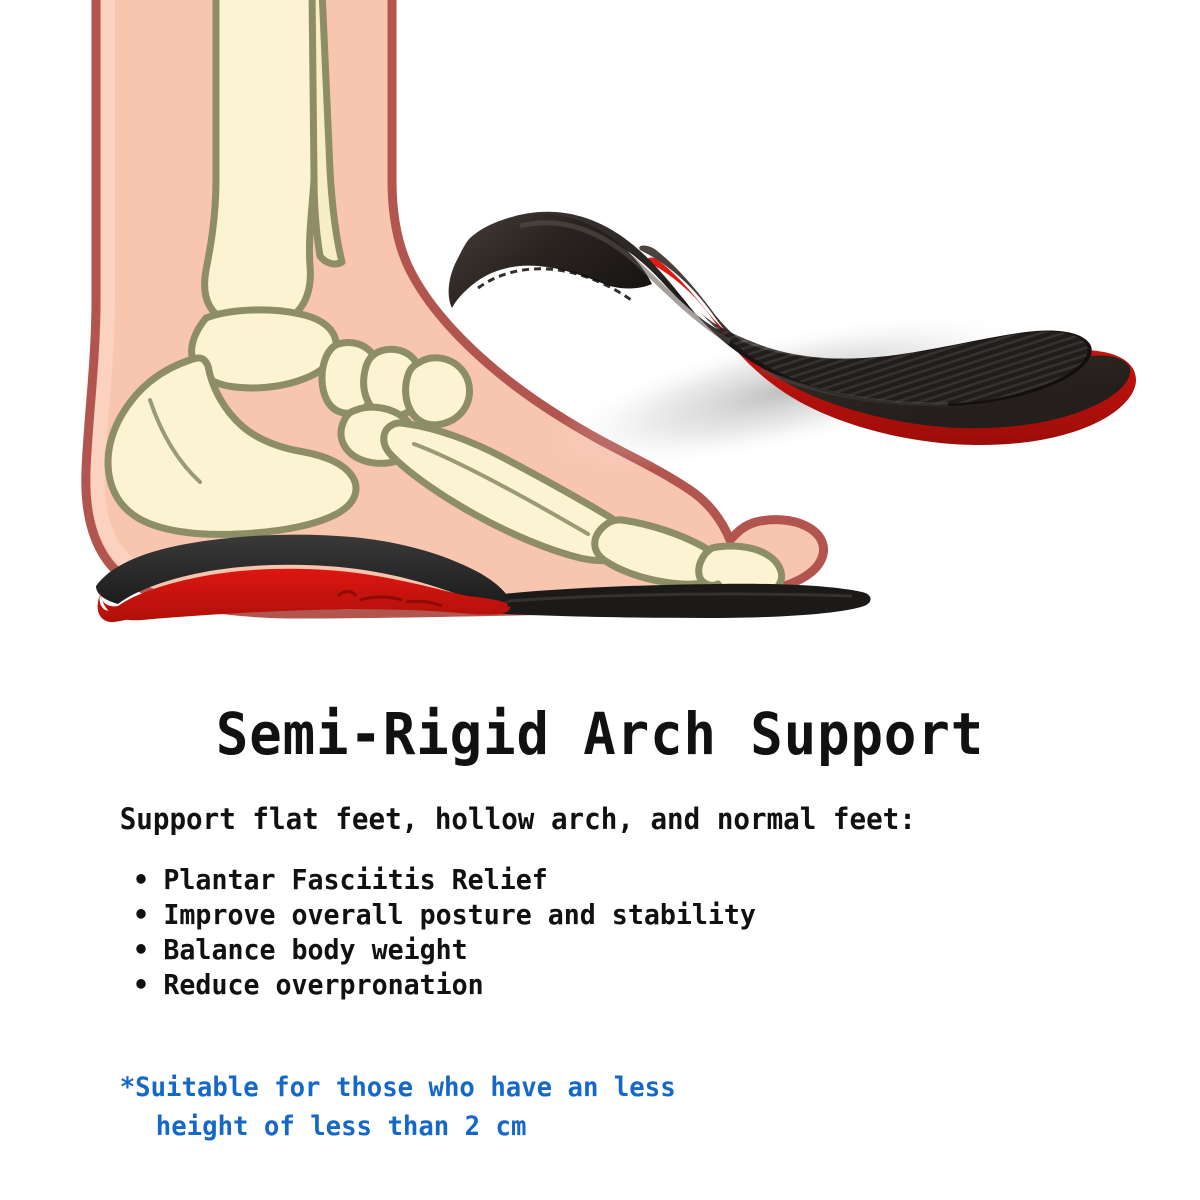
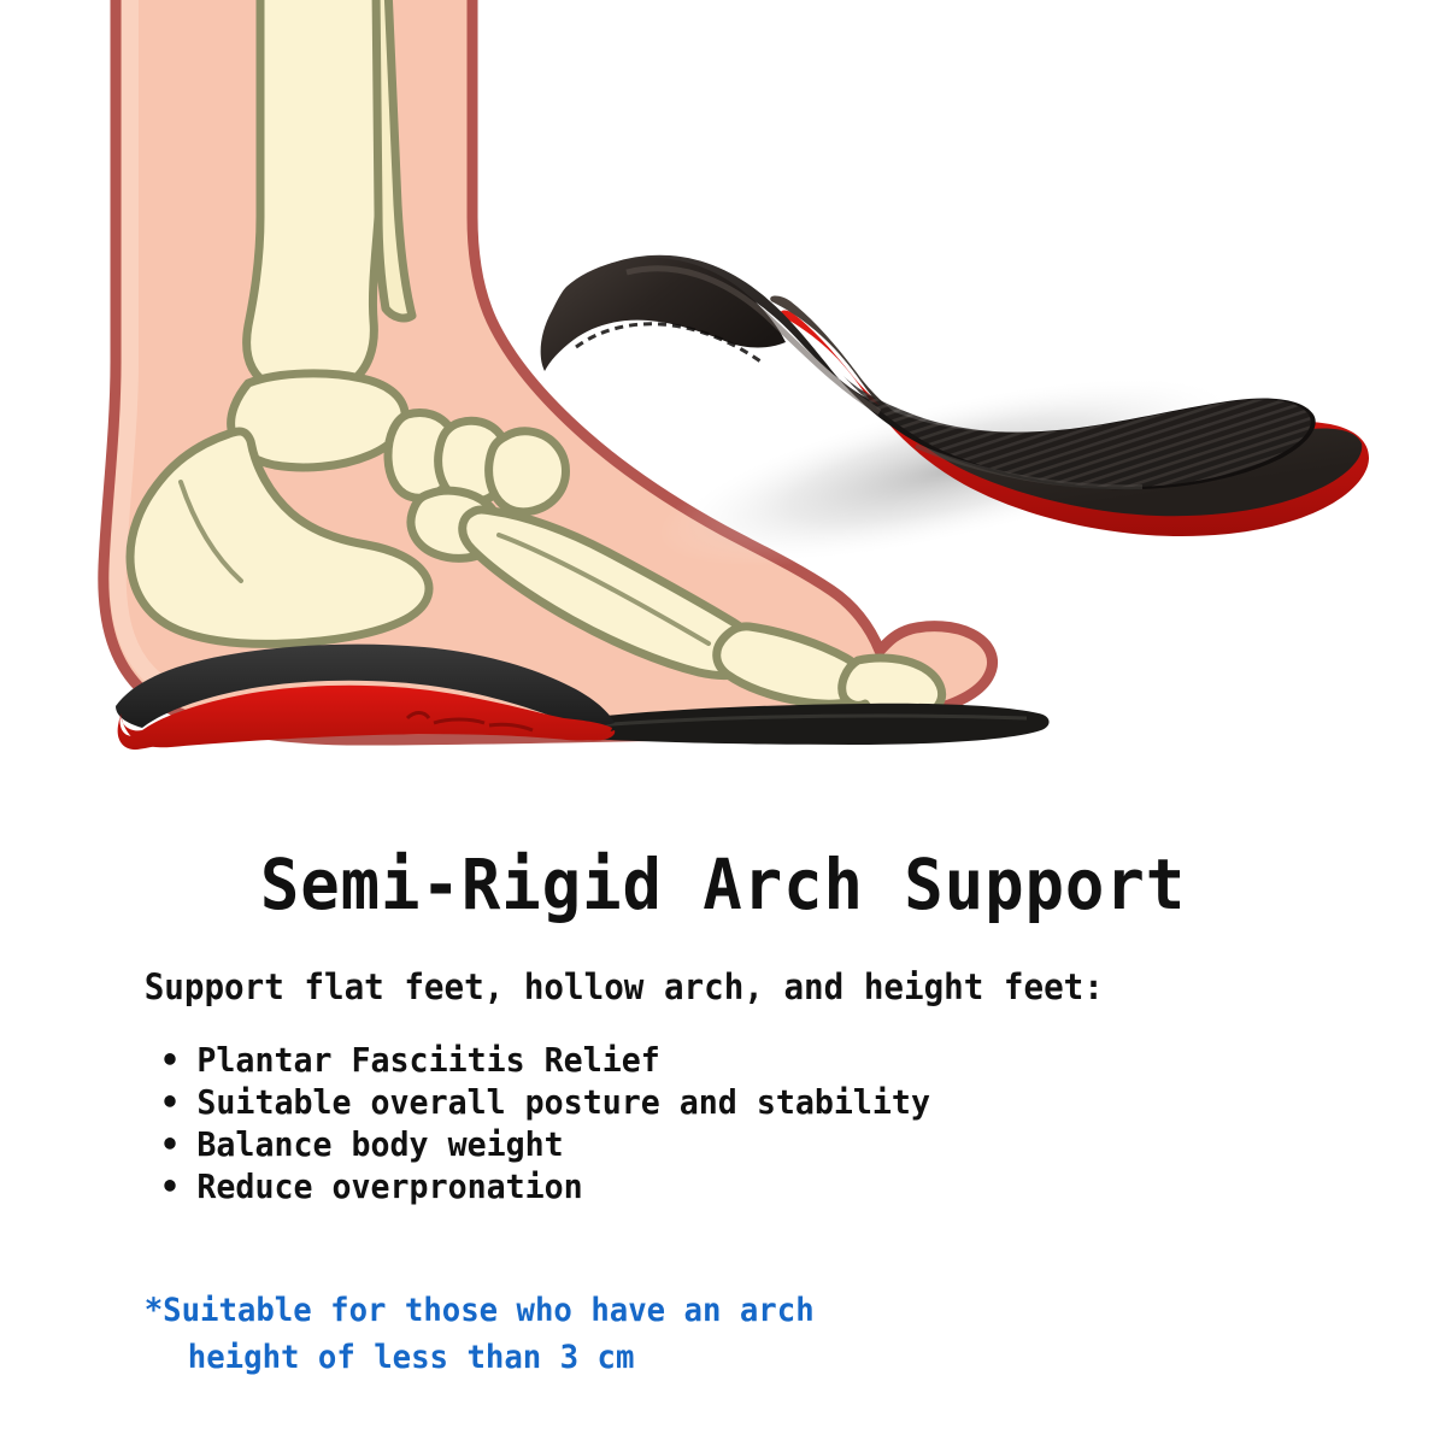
  Semi-Rigid Arch Support
- Support flat feet, hollow arch, and normal feet:
+ Support flat feet, hollow arch, and height feet:
  •
  Plantar Fasciitis Relief
  •
- Improve overall posture and stability
+ Suitable overall posture and stability
  •
  Balance body weight
  •
  Reduce overpronation
- *Suitable for those who have an less
+ *Suitable for those who have an arch
- height of less than 2 cm
+ height of less than 3 cm
